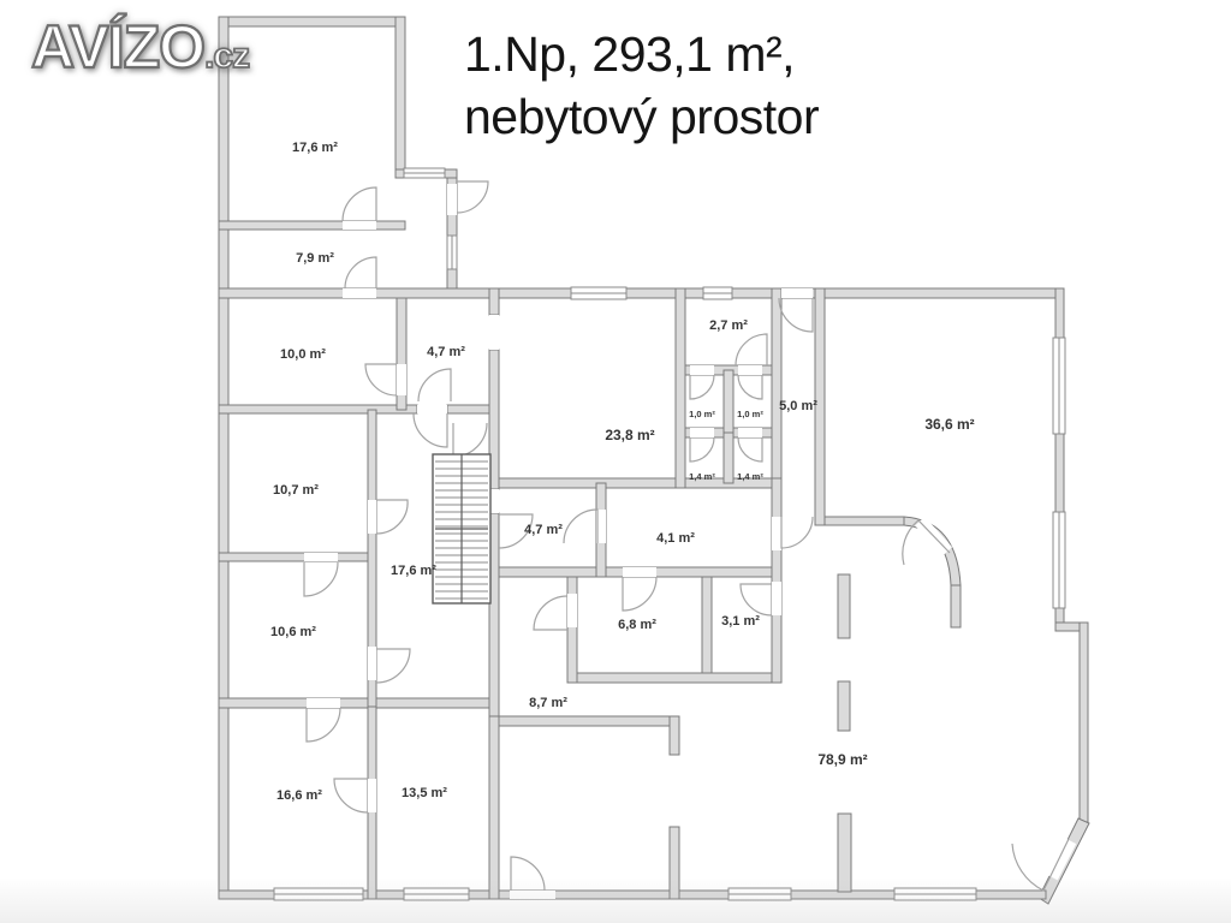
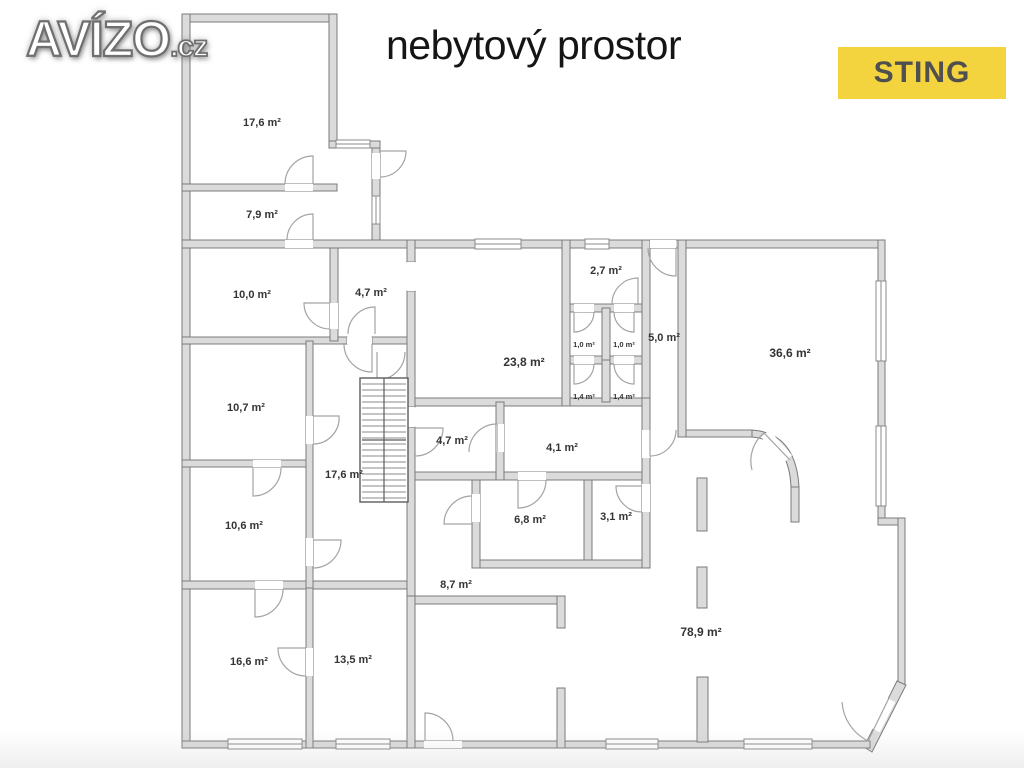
  AVÍZO.cz
- 1.Np, 293,1 m²,
  nebytový prostor
+ STING
